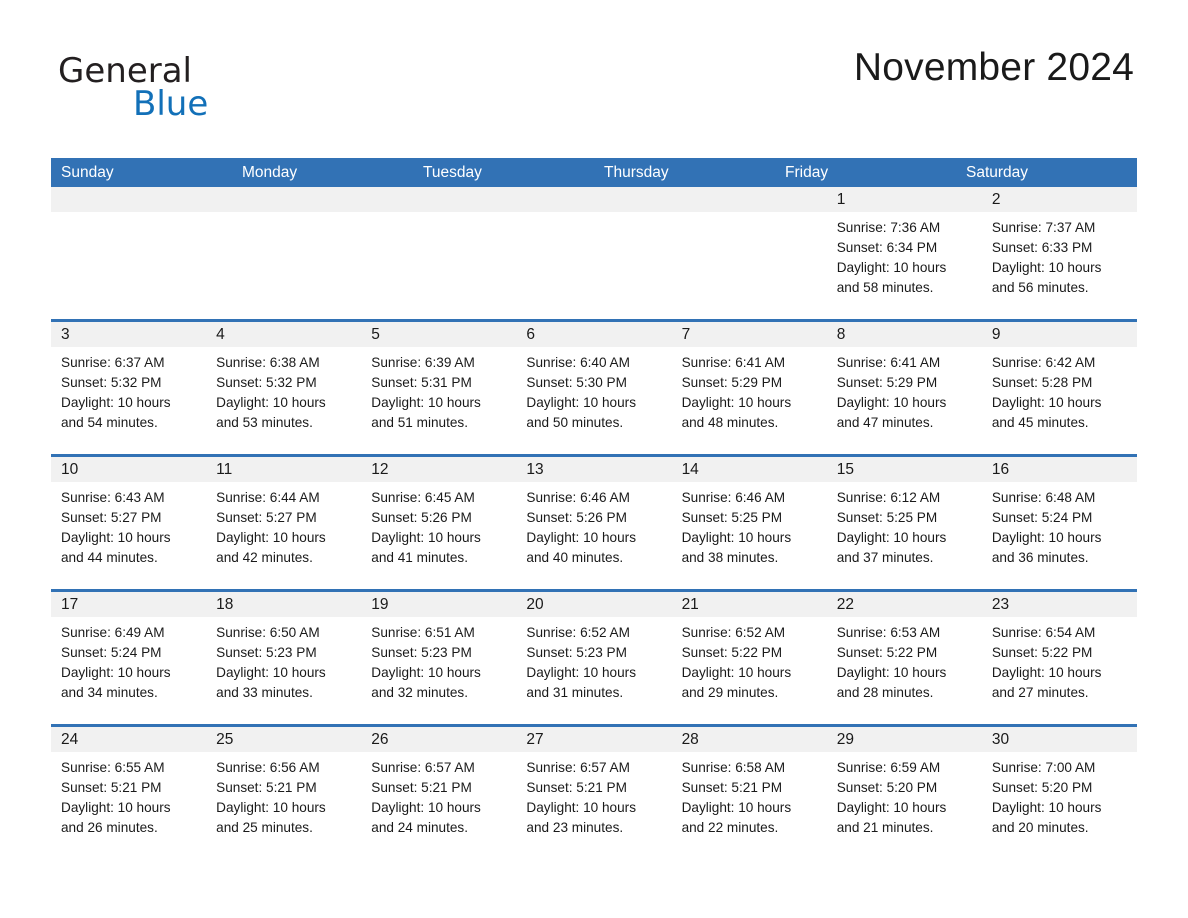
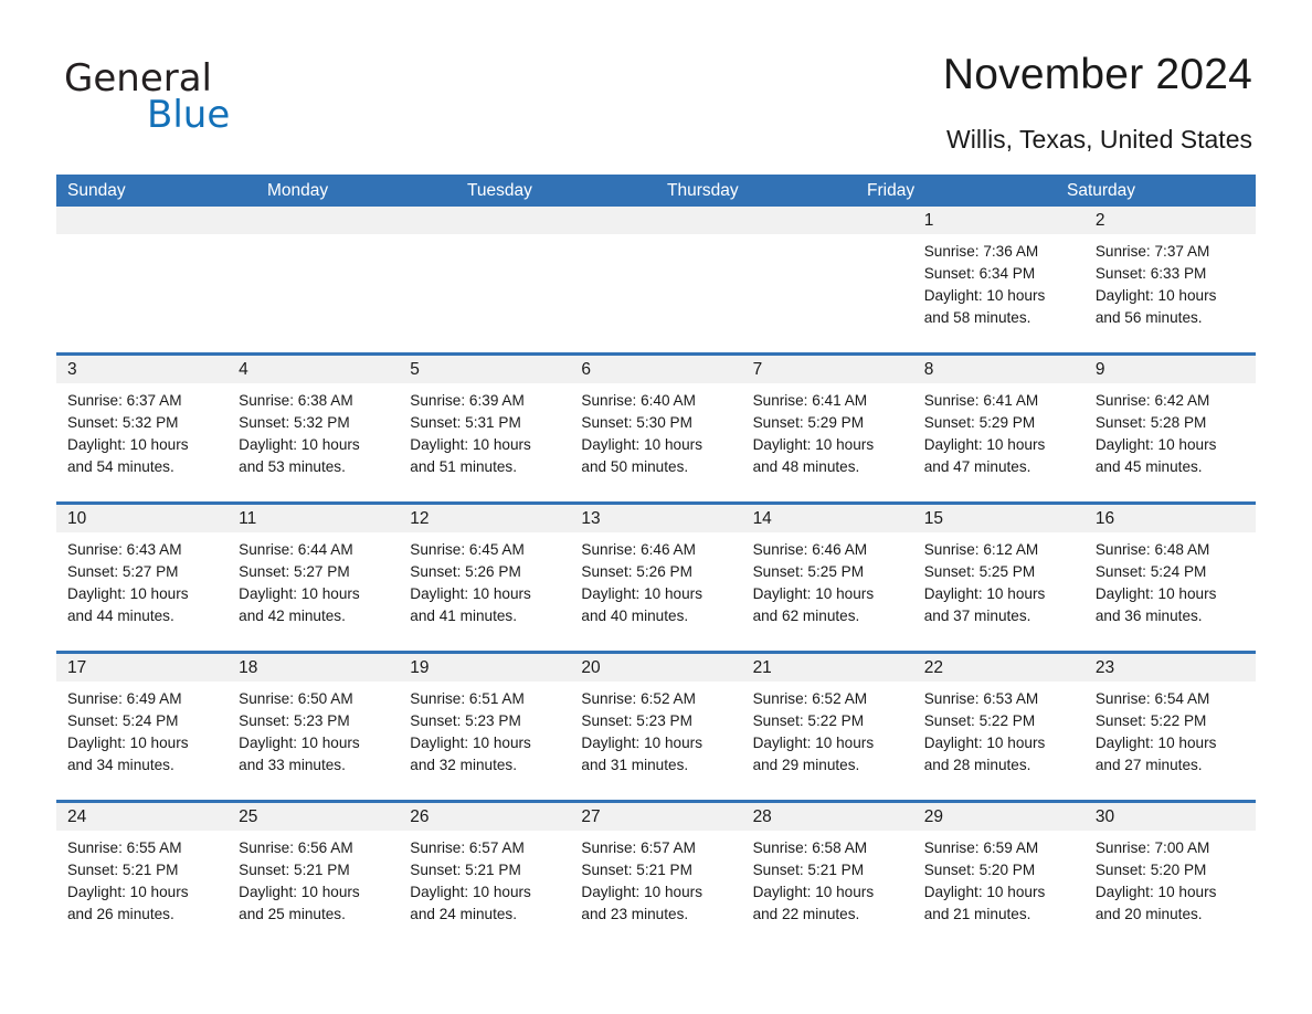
  General
  Blue
  November 2024
+ Willis, Texas, United States
  Sunday
  Monday
  Tuesday
  Thursday
  Friday
  Saturday
  1
  Sunrise: 7:36 AM
  Sunset: 6:34 PM
  Daylight: 10 hours
  and 58 minutes.
  2
  Sunrise: 7:37 AM
  Sunset: 6:33 PM
  Daylight: 10 hours
  and 56 minutes.
  3
  Sunrise: 6:37 AM
  Sunset: 5:32 PM
  Daylight: 10 hours
  and 54 minutes.
  4
  Sunrise: 6:38 AM
  Sunset: 5:32 PM
  Daylight: 10 hours
  and 53 minutes.
  5
  Sunrise: 6:39 AM
  Sunset: 5:31 PM
  Daylight: 10 hours
  and 51 minutes.
  6
  Sunrise: 6:40 AM
  Sunset: 5:30 PM
  Daylight: 10 hours
  and 50 minutes.
  7
  Sunrise: 6:41 AM
  Sunset: 5:29 PM
  Daylight: 10 hours
  and 48 minutes.
  8
  Sunrise: 6:41 AM
  Sunset: 5:29 PM
  Daylight: 10 hours
  and 47 minutes.
  9
  Sunrise: 6:42 AM
  Sunset: 5:28 PM
  Daylight: 10 hours
  and 45 minutes.
  10
  Sunrise: 6:43 AM
  Sunset: 5:27 PM
  Daylight: 10 hours
  and 44 minutes.
  11
  Sunrise: 6:44 AM
  Sunset: 5:27 PM
  Daylight: 10 hours
  and 42 minutes.
  12
  Sunrise: 6:45 AM
  Sunset: 5:26 PM
  Daylight: 10 hours
  and 41 minutes.
  13
  Sunrise: 6:46 AM
  Sunset: 5:26 PM
  Daylight: 10 hours
  and 40 minutes.
  14
  Sunrise: 6:46 AM
  Sunset: 5:25 PM
  Daylight: 10 hours
- and 38 minutes.
+ and 62 minutes.
  15
  Sunrise: 6:12 AM
  Sunset: 5:25 PM
  Daylight: 10 hours
  and 37 minutes.
  16
  Sunrise: 6:48 AM
  Sunset: 5:24 PM
  Daylight: 10 hours
  and 36 minutes.
  17
  Sunrise: 6:49 AM
  Sunset: 5:24 PM
  Daylight: 10 hours
  and 34 minutes.
  18
  Sunrise: 6:50 AM
  Sunset: 5:23 PM
  Daylight: 10 hours
  and 33 minutes.
  19
  Sunrise: 6:51 AM
  Sunset: 5:23 PM
  Daylight: 10 hours
  and 32 minutes.
  20
  Sunrise: 6:52 AM
  Sunset: 5:23 PM
  Daylight: 10 hours
  and 31 minutes.
  21
  Sunrise: 6:52 AM
  Sunset: 5:22 PM
  Daylight: 10 hours
  and 29 minutes.
  22
  Sunrise: 6:53 AM
  Sunset: 5:22 PM
  Daylight: 10 hours
  and 28 minutes.
  23
  Sunrise: 6:54 AM
  Sunset: 5:22 PM
  Daylight: 10 hours
  and 27 minutes.
  24
  Sunrise: 6:55 AM
  Sunset: 5:21 PM
  Daylight: 10 hours
  and 26 minutes.
  25
  Sunrise: 6:56 AM
  Sunset: 5:21 PM
  Daylight: 10 hours
  and 25 minutes.
  26
  Sunrise: 6:57 AM
  Sunset: 5:21 PM
  Daylight: 10 hours
  and 24 minutes.
  27
  Sunrise: 6:57 AM
  Sunset: 5:21 PM
  Daylight: 10 hours
  and 23 minutes.
  28
  Sunrise: 6:58 AM
  Sunset: 5:21 PM
  Daylight: 10 hours
  and 22 minutes.
  29
  Sunrise: 6:59 AM
  Sunset: 5:20 PM
  Daylight: 10 hours
  and 21 minutes.
  30
  Sunrise: 7:00 AM
  Sunset: 5:20 PM
  Daylight: 10 hours
  and 20 minutes.
